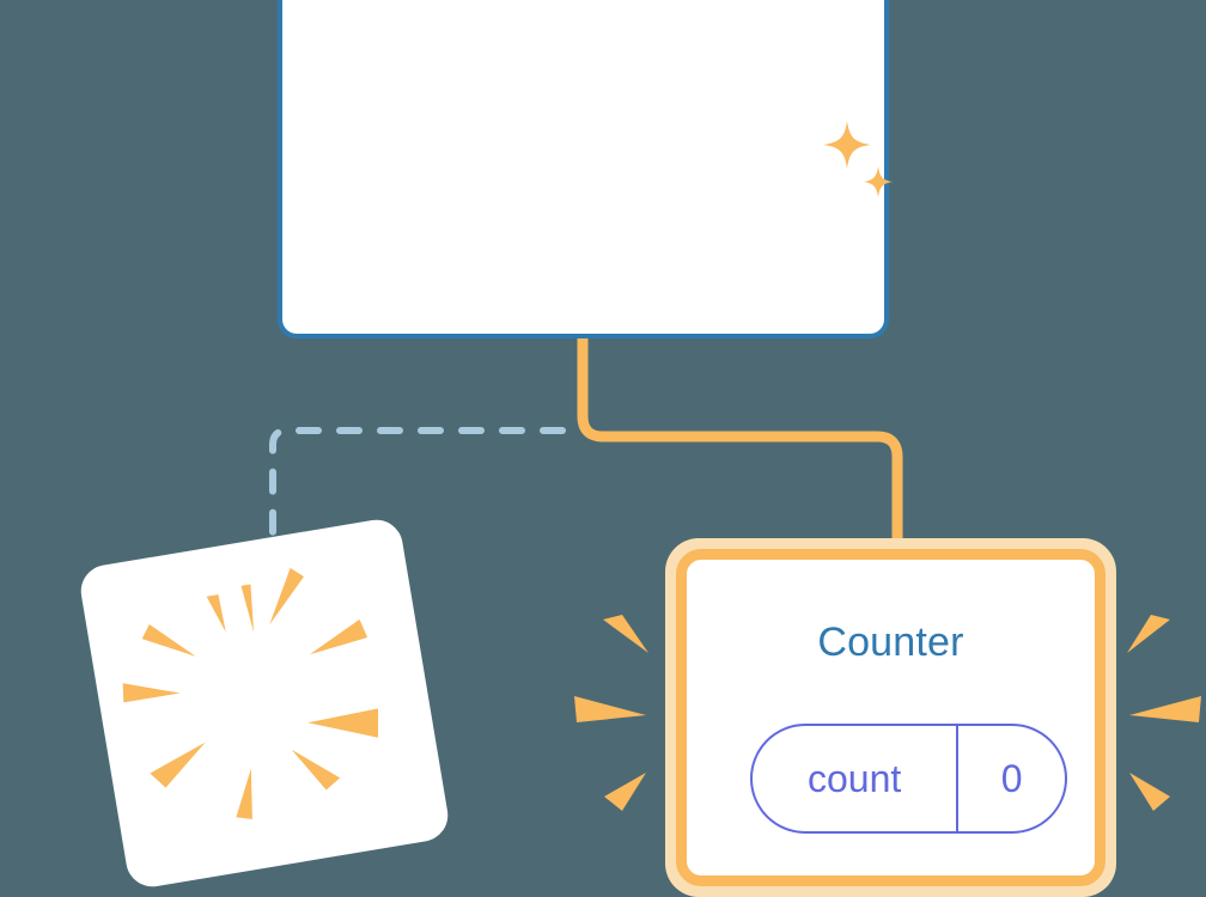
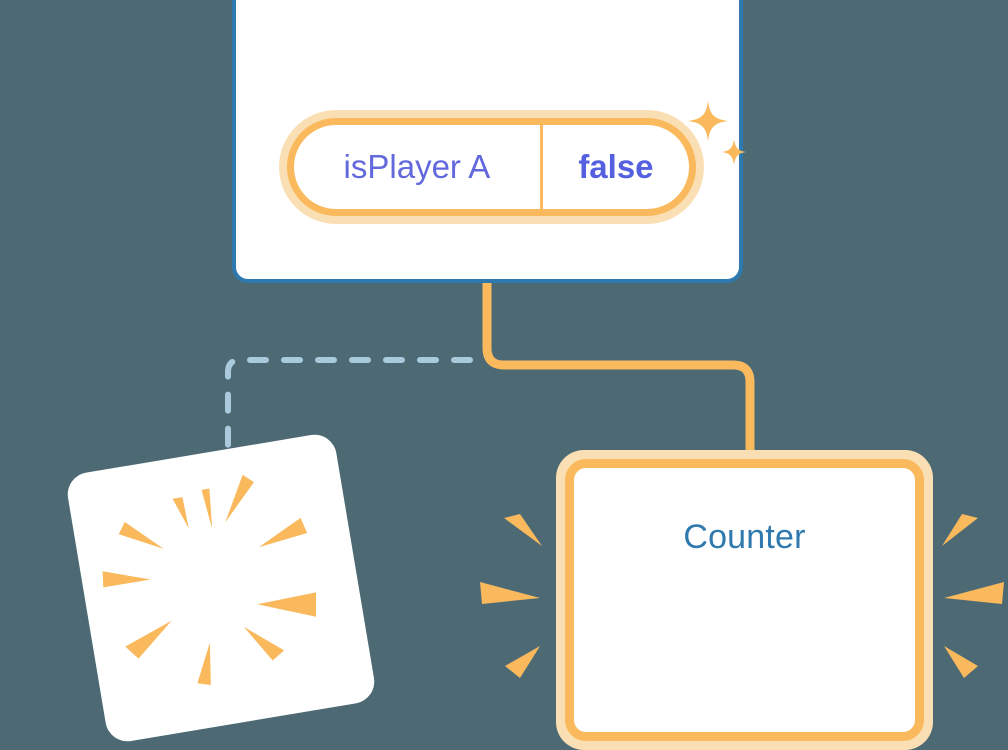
+ isPlayer A
+ false
  Counter
- count
- 0
